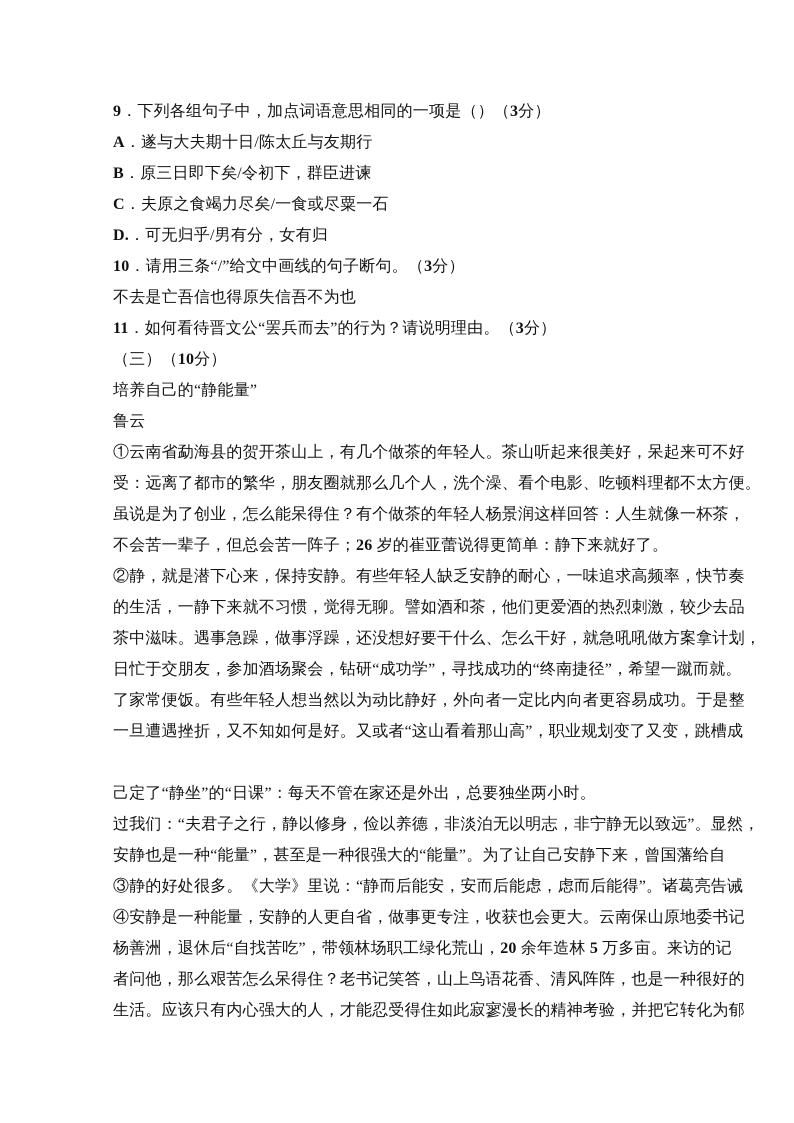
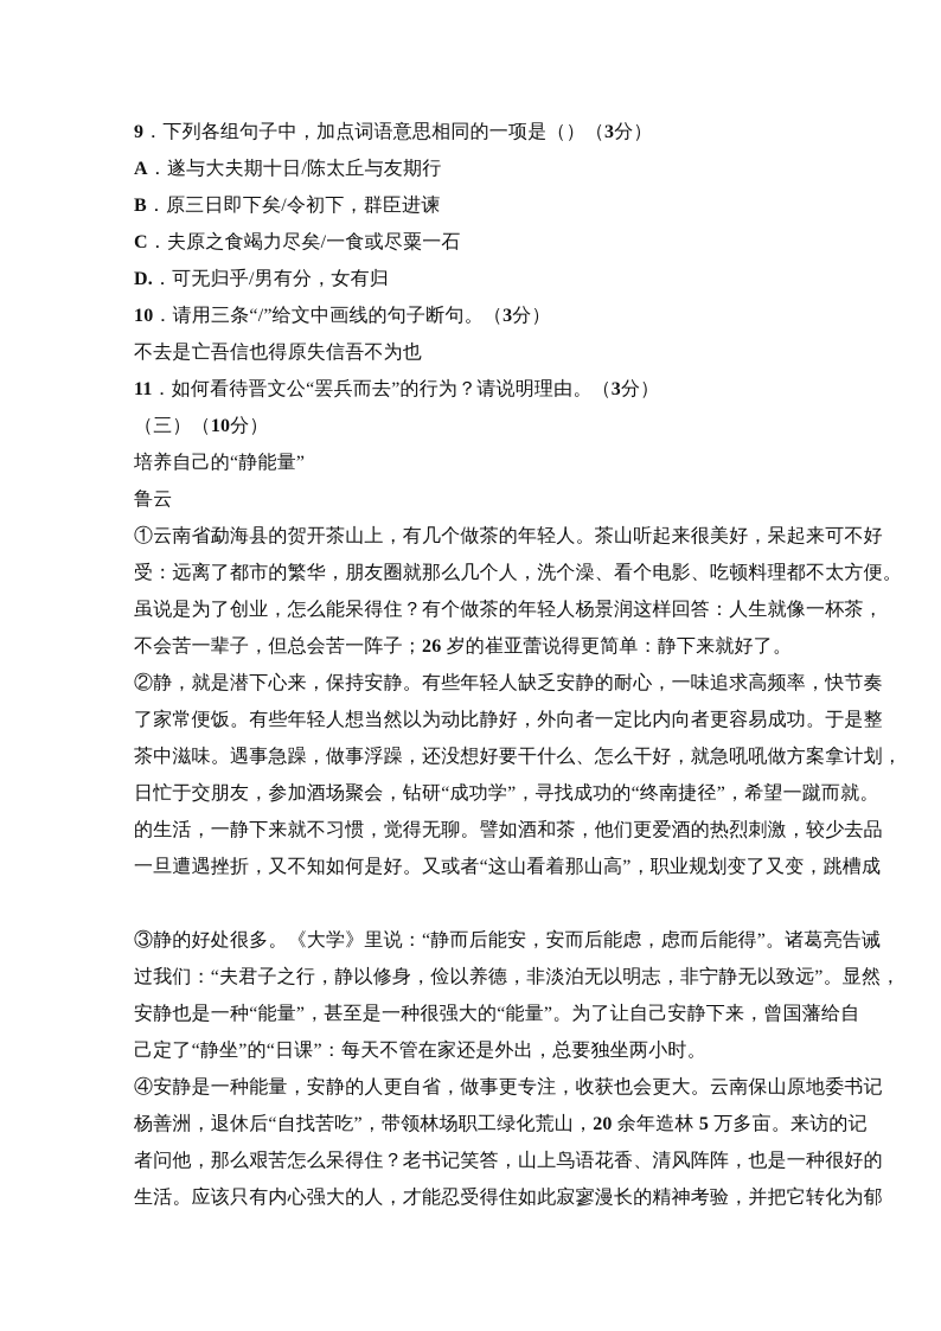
  9．下列各组句子中，加点词语意思相同的一项是（）（3分）
  A．遂与大夫期十日/陈太丘与友期行
  B．原三日即下矣/令初下，群臣进谏
  C．夫原之食竭力尽矣/一食或尽粟一石
  D.．可无归乎/男有分，女有归
  10．请用三条“/”给文中画线的句子断句。（3分）
  不去是亡吾信也得原失信吾不为也
  11．如何看待晋文公“罢兵而去”的行为？请说明理由。（3分）
  （三）（10分）
  培养自己的“静能量”
  鲁云
  ①云南省勐海县的贺开茶山上，有几个做茶的年轻人。茶山听起来很美好，呆起来可不好
  受：远离了都市的繁华，朋友圈就那么几个人，洗个澡、看个电影、吃顿料理都不太方便。
  虽说是为了创业，怎么能呆得住？有个做茶的年轻人杨景润这样回答：人生就像一杯茶，
  不会苦一辈子，但总会苦一阵子；26 岁的崔亚蕾说得更简单：静下来就好了。
  ②静，就是潜下心来，保持安静。有些年轻人缺乏安静的耐心，一味追求高频率，快节奏
- 的生活，一静下来就不习惯，觉得无聊。譬如酒和茶，他们更爱酒的热烈刺激，较少去品
+ 了家常便饭。有些年轻人想当然以为动比静好，外向者一定比内向者更容易成功。于是整
  茶中滋味。遇事急躁，做事浮躁，还没想好要干什么、怎么干好，就急吼吼做方案拿计划，
  日忙于交朋友，参加酒场聚会，钻研“成功学”，寻找成功的“终南捷径”，希望一蹴而就。
- 了家常便饭。有些年轻人想当然以为动比静好，外向者一定比内向者更容易成功。于是整
+ 的生活，一静下来就不习惯，觉得无聊。譬如酒和茶，他们更爱酒的热烈刺激，较少去品
  一旦遭遇挫折，又不知如何是好。又或者“这山看着那山高”，职业规划变了又变，跳槽成
- 己定了“静坐”的“日课”：每天不管在家还是外出，总要独坐两小时。
+ ③静的好处很多。《大学》里说：“静而后能安，安而后能虑，虑而后能得”。诸葛亮告诫
  过我们：“夫君子之行，静以修身，俭以养德，非淡泊无以明志，非宁静无以致远”。显然，
  安静也是一种“能量”，甚至是一种很强大的“能量”。为了让自己安静下来，曾国藩给自
- ③静的好处很多。《大学》里说：“静而后能安，安而后能虑，虑而后能得”。诸葛亮告诫
+ 己定了“静坐”的“日课”：每天不管在家还是外出，总要独坐两小时。
  ④安静是一种能量，安静的人更自省，做事更专注，收获也会更大。云南保山原地委书记
  杨善洲，退休后“自找苦吃”，带领林场职工绿化荒山，20 余年造林 5 万多亩。来访的记
  者问他，那么艰苦怎么呆得住？老书记笑答，山上鸟语花香、清风阵阵，也是一种很好的
  生活。应该只有内心强大的人，才能忍受得住如此寂寥漫长的精神考验，并把它转化为郁
